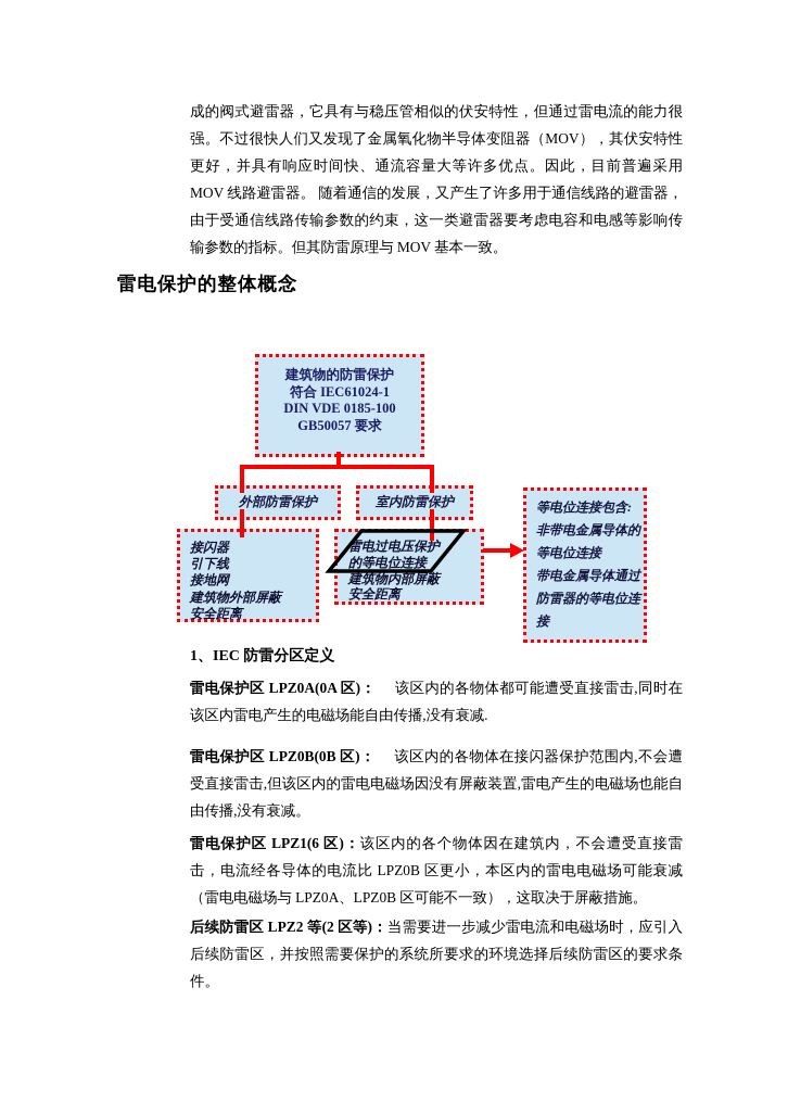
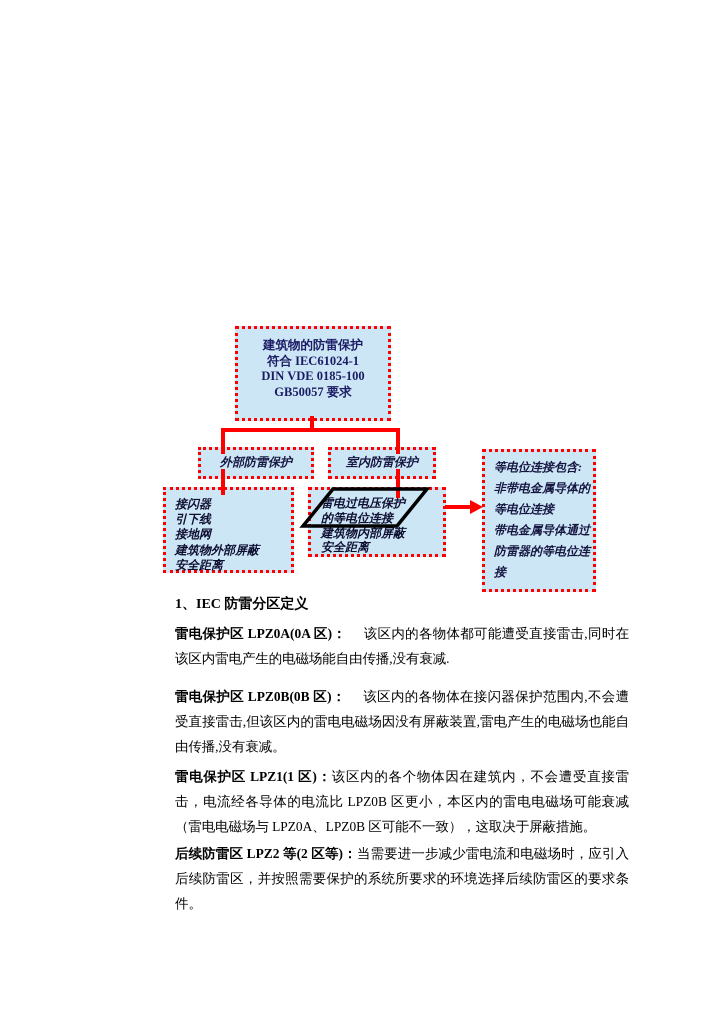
- 成的阀式避雷器，它具有与稳压管相似的伏安特性，但通过雷电流的能力很强。不过很快人们又发现了金属氧化物半导体变阻器（MOV），其伏安特性更好，并具有响应时间快、通流容量大等许多优点。因此，目前普遍采用 MOV 线路避雷器。 随着通信的发展，又产生了许多用于通信线路的避雷器，由于受通信线路传输参数的约束，这一类避雷器要考虑电容和电感等影响传输参数的指标。但其防雷原理与 MOV 基本一致。
- 雷电保护的整体概念
  建筑物的防雷保护
  符合 IEC61024-1
  DIN VDE 0185-100
  GB50057 要求
  外部防雷保护
  室内防雷保护
  接闪器
  引下线
  接地网
  建筑物外部屏蔽
  安全距离
  雷电过电压保护
  的等电位连接
  建筑物内部屏蔽
  安全距离
  等电位连接包含:
  非带电金属导体的
  等电位连接
  带电金属导体通过
  防雷器的等电位连
  接
  1、IEC 防雷分区定义
  雷电保护区 LPZ0A(0A 区)： 该区内的各物体都可能遭受直接雷击,同时在该区内雷电产生的电磁场能自由传播,没有衰减.
  雷电保护区 LPZ0B(0B 区)： 该区内的各物体在接闪器保护范围内,不会遭受直接雷击,但该区内的雷电电磁场因没有屏蔽装置,雷电产生的电磁场也能自由传播,没有衰减。
- 雷电保护区 LPZ1(6 区)：该区内的各个物体因在建筑内，不会遭受直接雷击，电流经各导体的电流比 LPZ0B 区更小，本区内的雷电电磁场可能衰减（雷电电磁场与 LPZ0A、LPZ0B 区可能不一致），这取决于屏蔽措施。
+ 雷电保护区 LPZ1(1 区)：该区内的各个物体因在建筑内，不会遭受直接雷击，电流经各导体的电流比 LPZ0B 区更小，本区内的雷电电磁场可能衰减（雷电电磁场与 LPZ0A、LPZ0B 区可能不一致），这取决于屏蔽措施。
  后续防雷区 LPZ2 等(2 区等)：当需要进一步减少雷电流和电磁场时，应引入后续防雷区，并按照需要保护的系统所要求的环境选择后续防雷区的要求条件。
